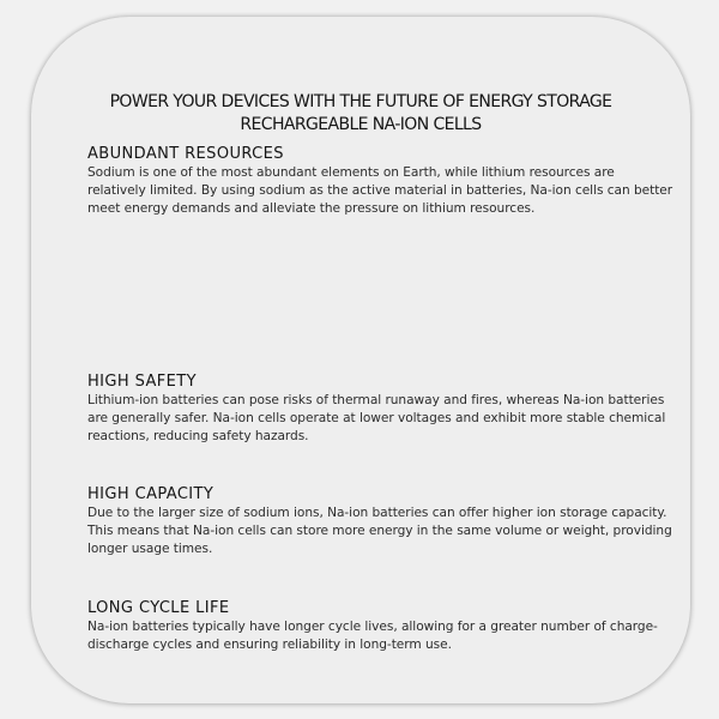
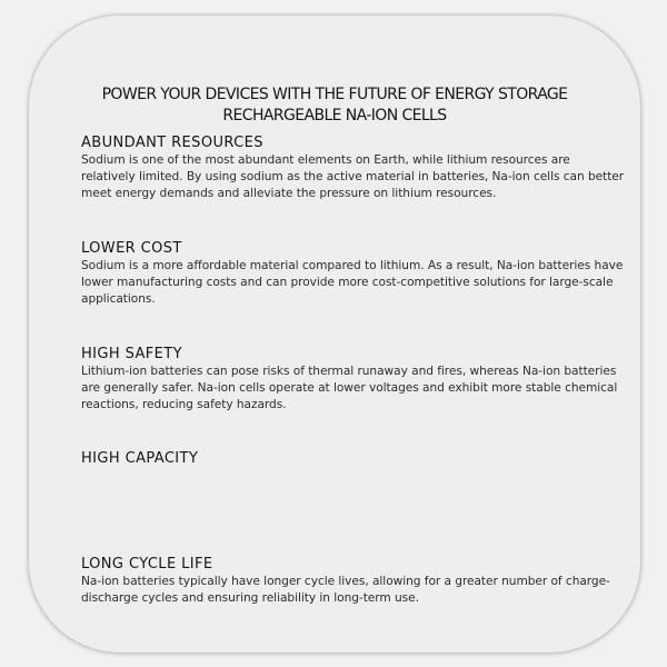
  POWER YOUR DEVICES WITH THE FUTURE OF ENERGY STORAGE
  RECHARGEABLE NA-ION CELLS
  ABUNDANT RESOURCES
  Sodium is one of the most abundant elements on Earth, while lithium resources are relatively limited. By using sodium as the active material in batteries, Na-ion cells can better meet energy demands and alleviate the pressure on lithium resources.
+ LOWER COST
+ Sodium is a more affordable material compared to lithium. As a result, Na-ion batteries have lower manufacturing costs and can provide more cost-competitive solutions for large-scale applications.
  HIGH SAFETY
  Lithium-ion batteries can pose risks of thermal runaway and fires, whereas Na-ion batteries are generally safer. Na-ion cells operate at lower voltages and exhibit more stable chemical reactions, reducing safety hazards.
  HIGH CAPACITY
- Due to the larger size of sodium ions, Na-ion batteries can offer higher ion storage capacity. This means that Na-ion cells can store more energy in the same volume or weight, providing longer usage times.
  LONG CYCLE LIFE
  Na-ion batteries typically have longer cycle lives, allowing for a greater number of charge-discharge cycles and ensuring reliability in long-term use.
